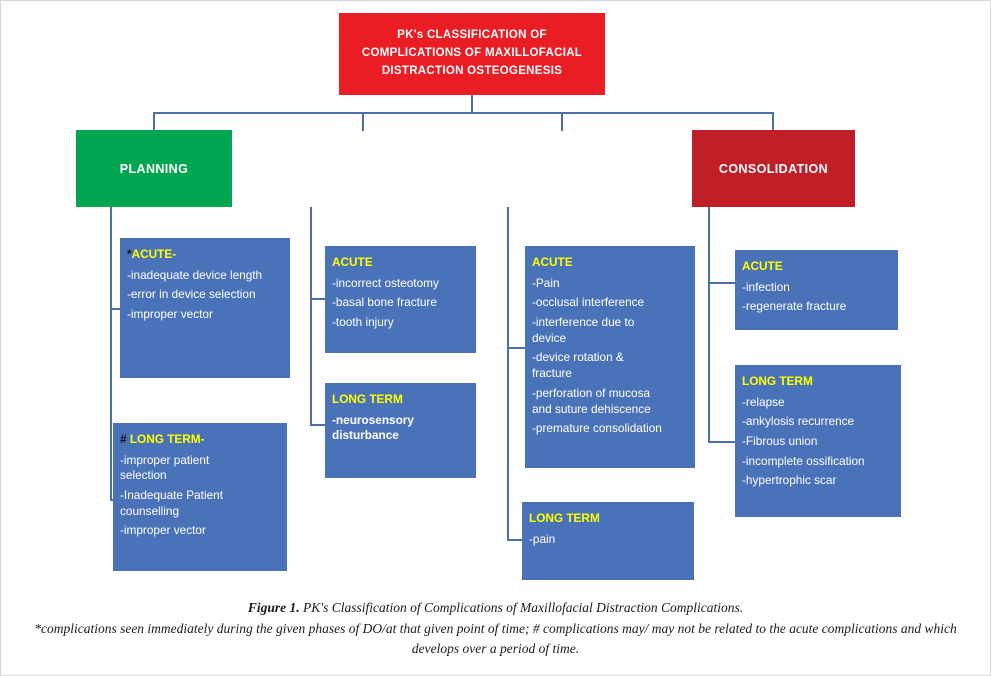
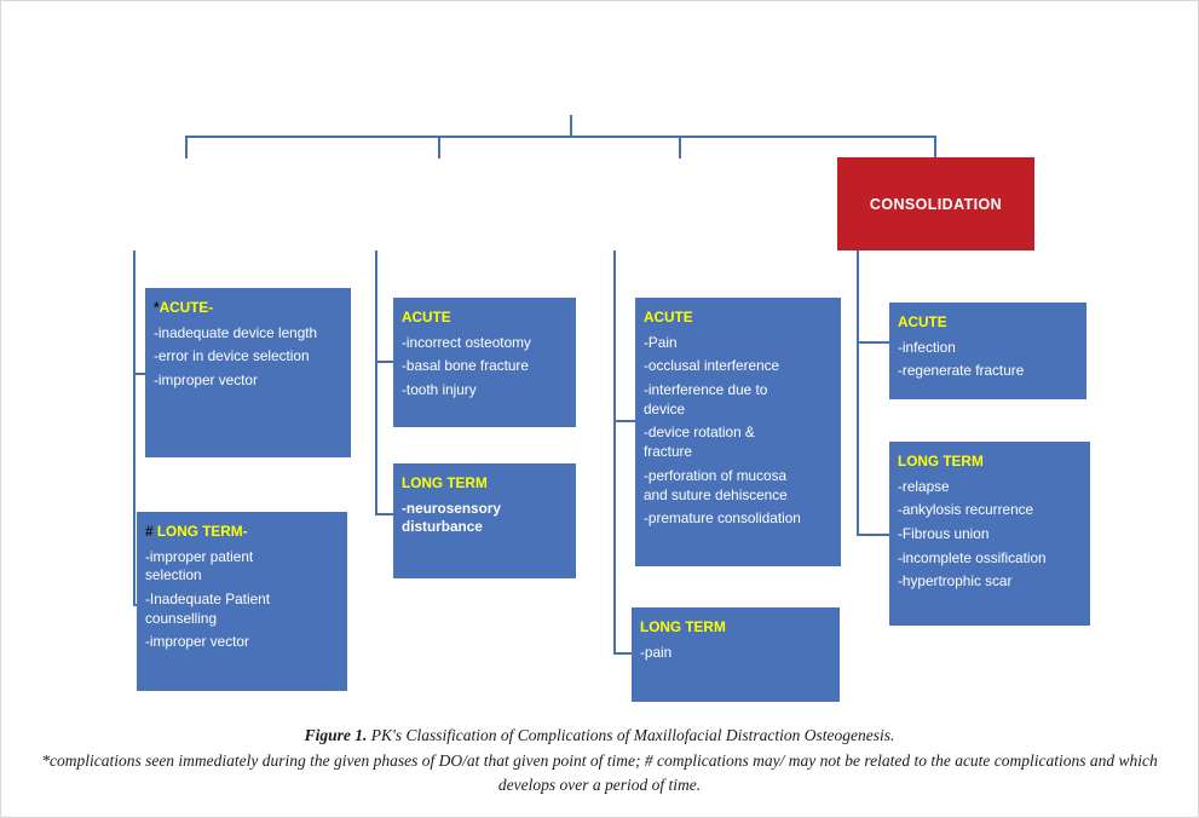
- PK's CLASSIFICATION OF
- COMPLICATIONS OF MAXILLOFACIAL
- DISTRACTION OSTEOGENESIS
- PLANNING
  CONSOLIDATION
  *ACUTE-
  -inadequate device length
  -error in device selection
  -improper vector
  # LONG TERM-
  -improper patient
  selection
  -Inadequate Patient
  counselling
  -improper vector
  ACUTE
  -incorrect osteotomy
  -basal bone fracture
  -tooth injury
  LONG TERM
  -neurosensory
  disturbance
  ACUTE
  -Pain
  -occlusal interference
  -interference due to
  device
  -device rotation &
  fracture
  -perforation of mucosa
  and suture dehiscence
  -premature consolidation
  LONG TERM
  -pain
  ACUTE
  -infection
  -regenerate fracture
  LONG TERM
  -relapse
  -ankylosis recurrence
  -Fibrous union
  -incomplete ossification
  -hypertrophic scar
- Figure 1. PK's Classification of Complications of Maxillofacial Distraction Complications.
+ Figure 1. PK's Classification of Complications of Maxillofacial Distraction Osteogenesis.
  *complications seen immediately during the given phases of DO/at that given point of time; # complications may/ may not be related to the acute complications and which develops over a period of time.
